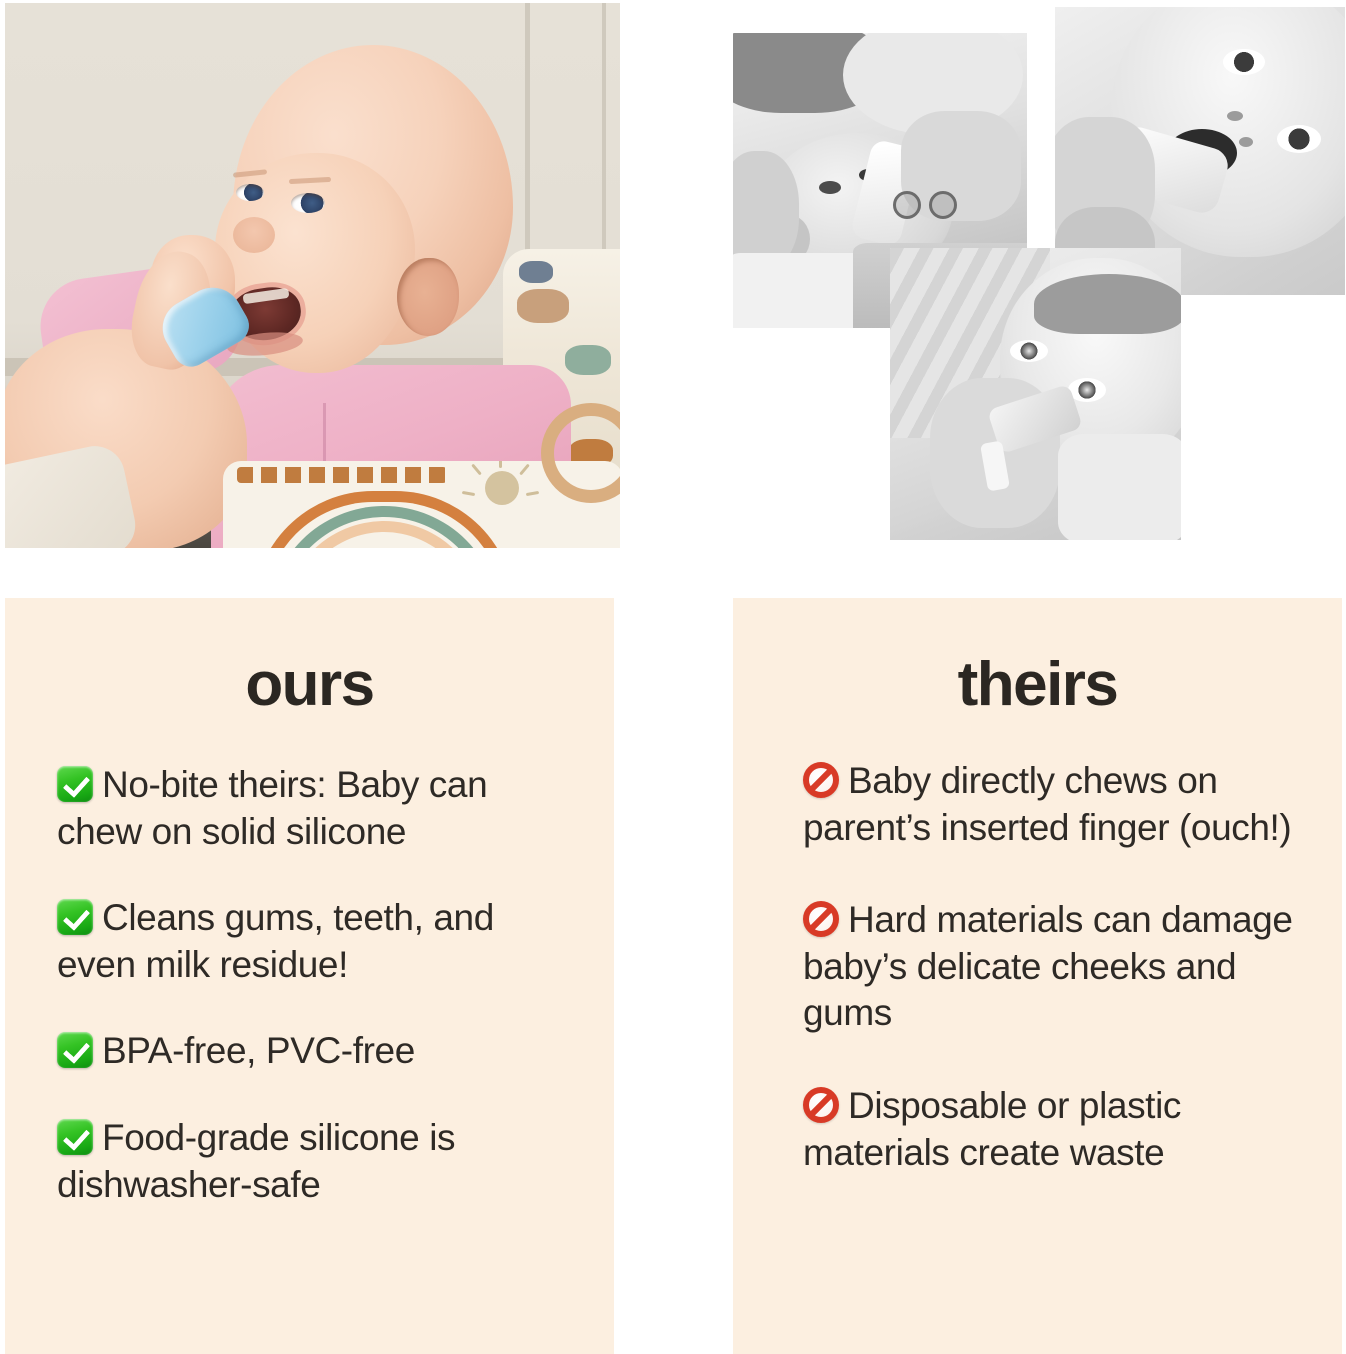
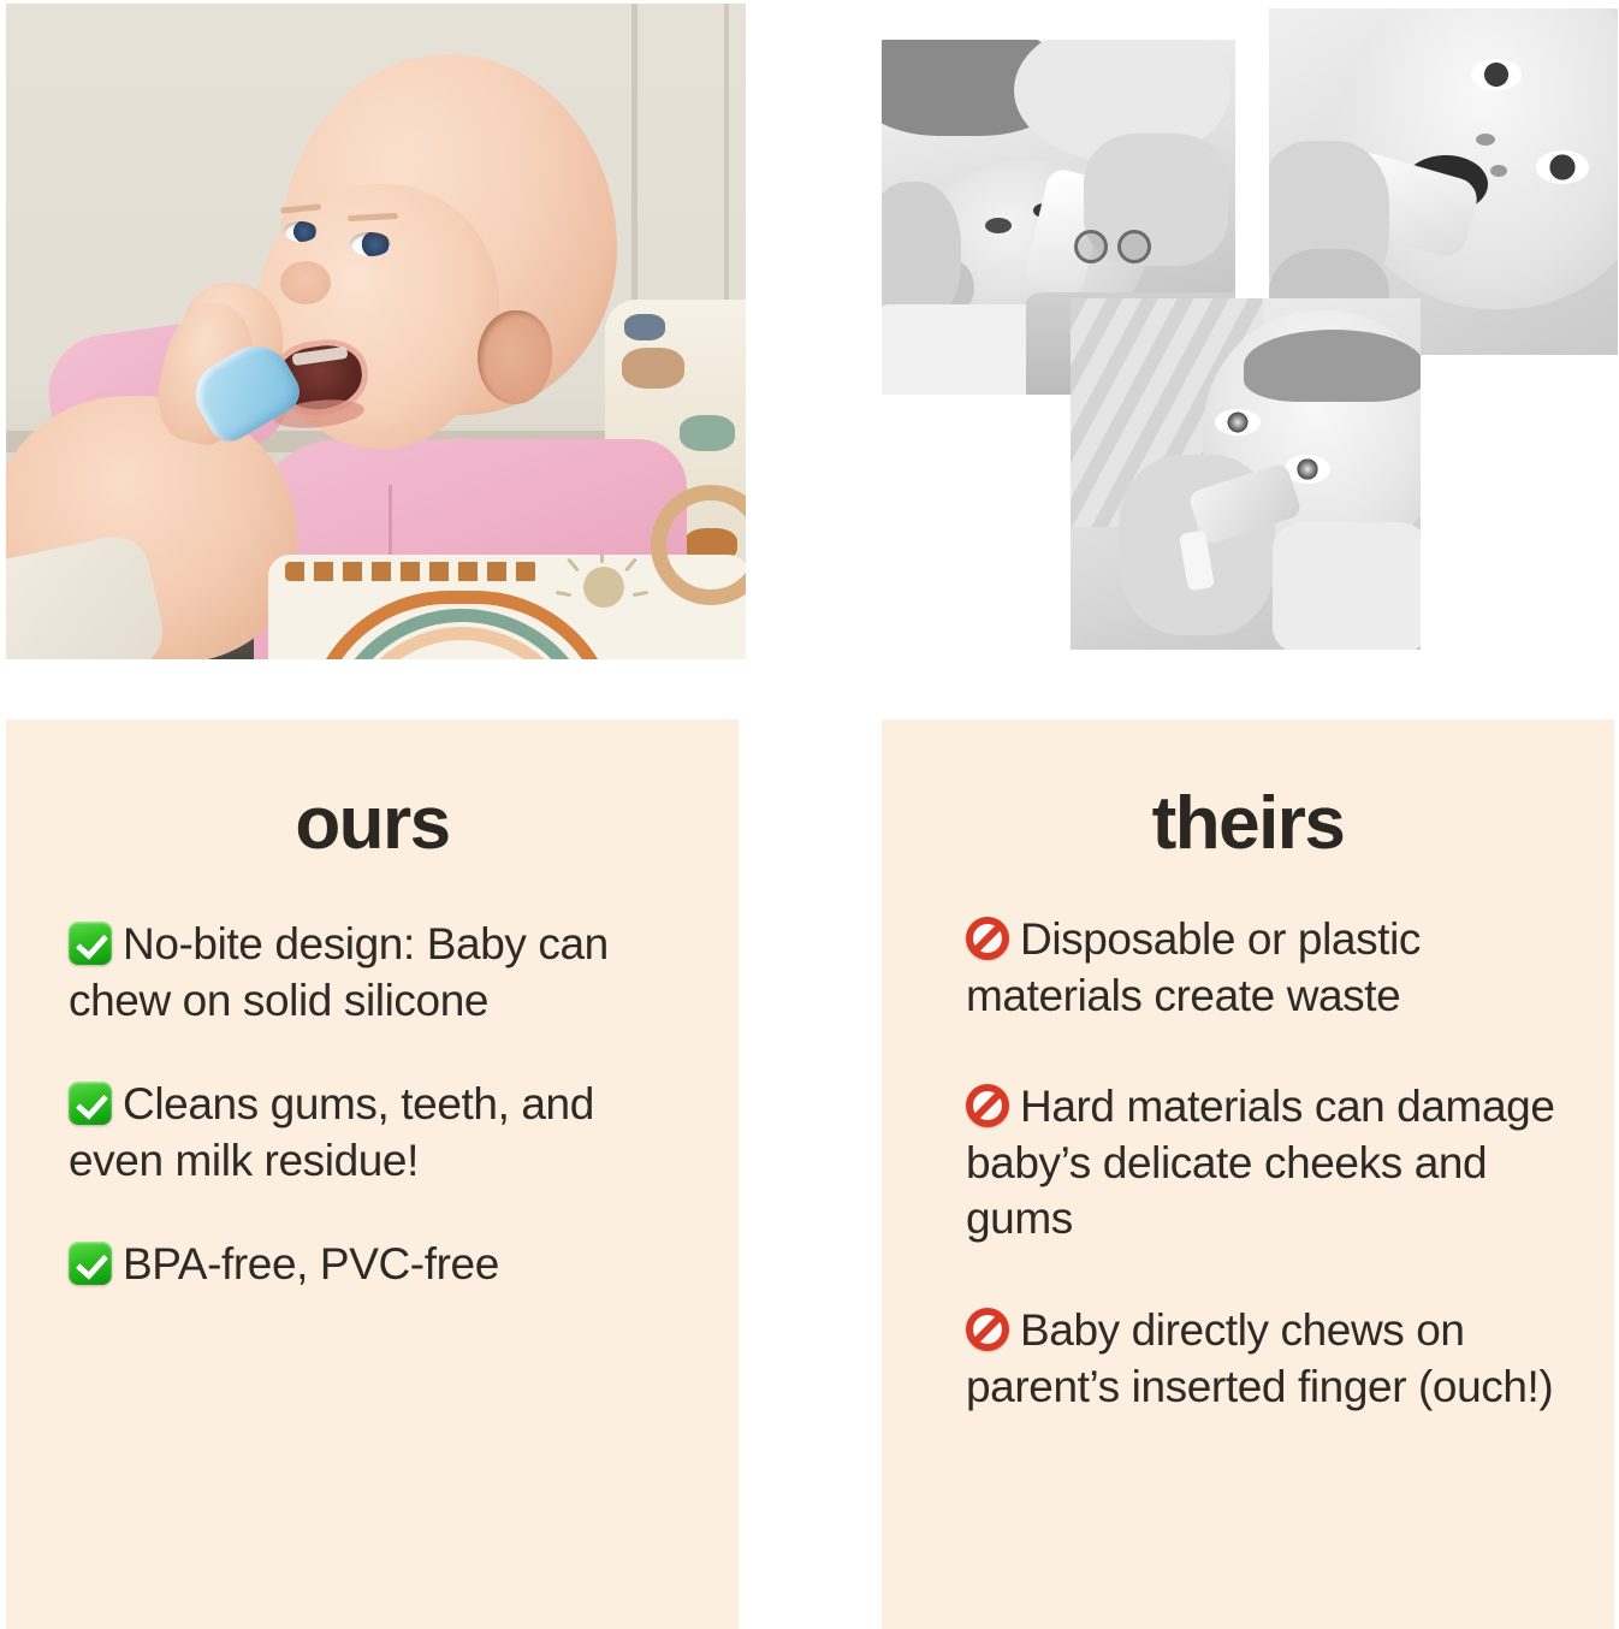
  ours
- No-bite theirs: Baby can chew on solid silicone
+ No-bite design: Baby can chew on solid silicone
  Cleans gums, teeth, and even milk residue!
  BPA-free, PVC-free
- Food-grade silicone is dishwasher-safe
  theirs
- Baby directly chews on parent’s inserted finger (ouch!)
+ Disposable or plastic materials create waste
  Hard materials can damage baby’s delicate cheeks and gums
- Disposable or plastic materials create waste
+ Baby directly chews on parent’s inserted finger (ouch!)
